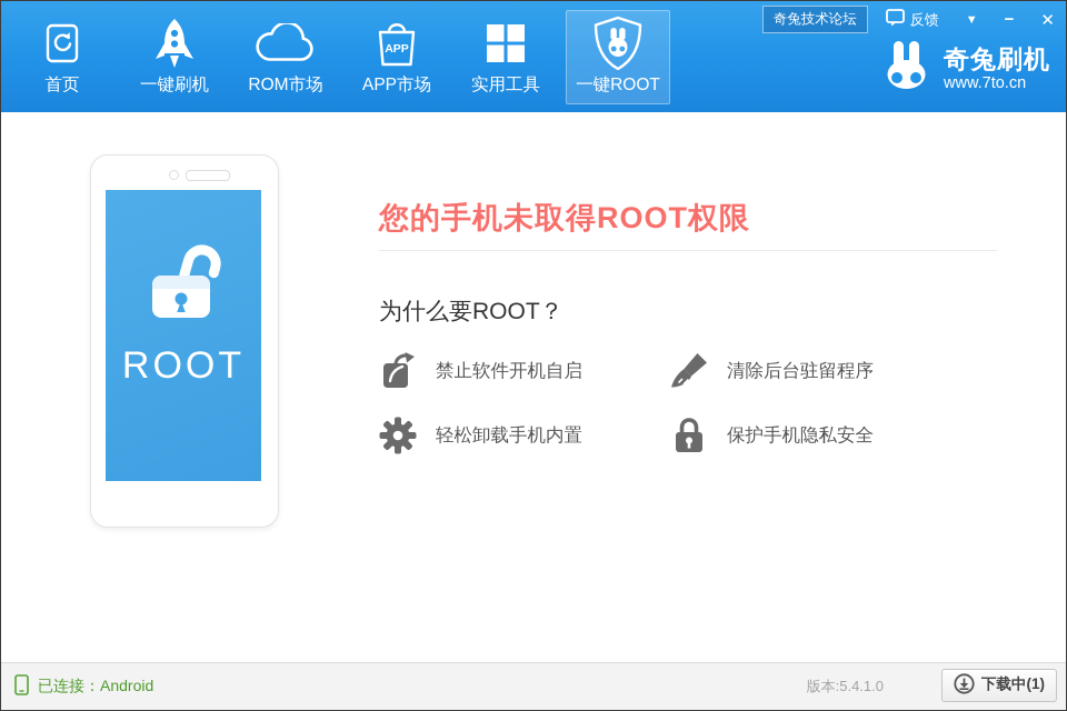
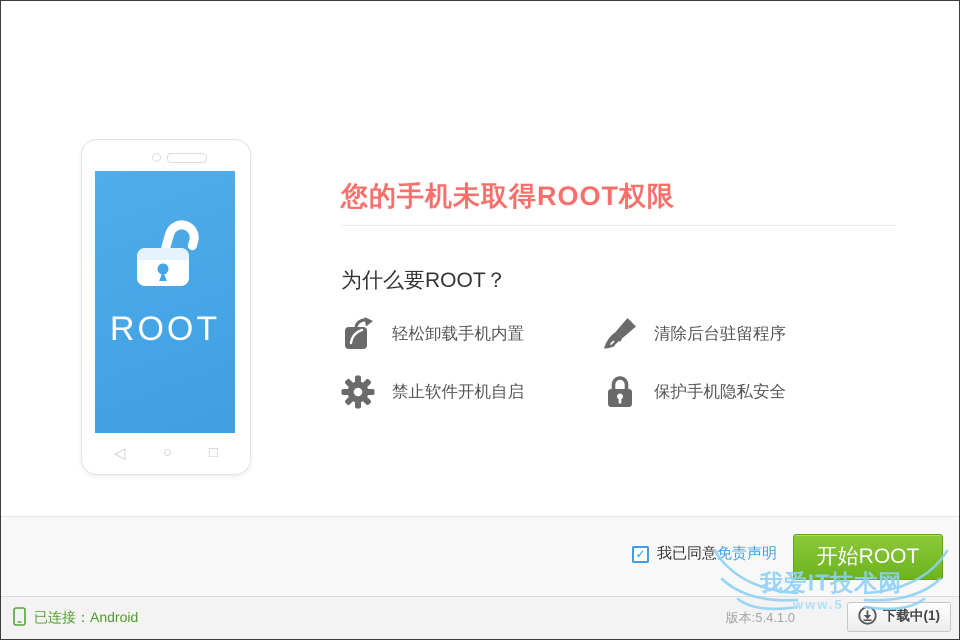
- 首页
- 一键刷机
- ROM市场
- APP
- APP市场
- 实用工具
- 一键ROOT
- 奇兔技术论坛
- 反馈
- ▼
- −
- ✕
- 奇兔刷机
- www.7to.cn
  ROOT
+ ◁
+ ○
+ □
  您的手机未取得ROOT权限
  为什么要ROOT？
- 禁止软件开机自启
+ 轻松卸载手机内置
  清除后台驻留程序
- 轻松卸载手机内置
+ 禁止软件开机自启
  保护手机隐私安全
+ ✓
+ 我已同意
+ 免责声明
+ 开始ROOT
  已连接：Android
  版本:5.4.1.0
  下载中(1)
+ 我爱IT技术网
+ www.5
